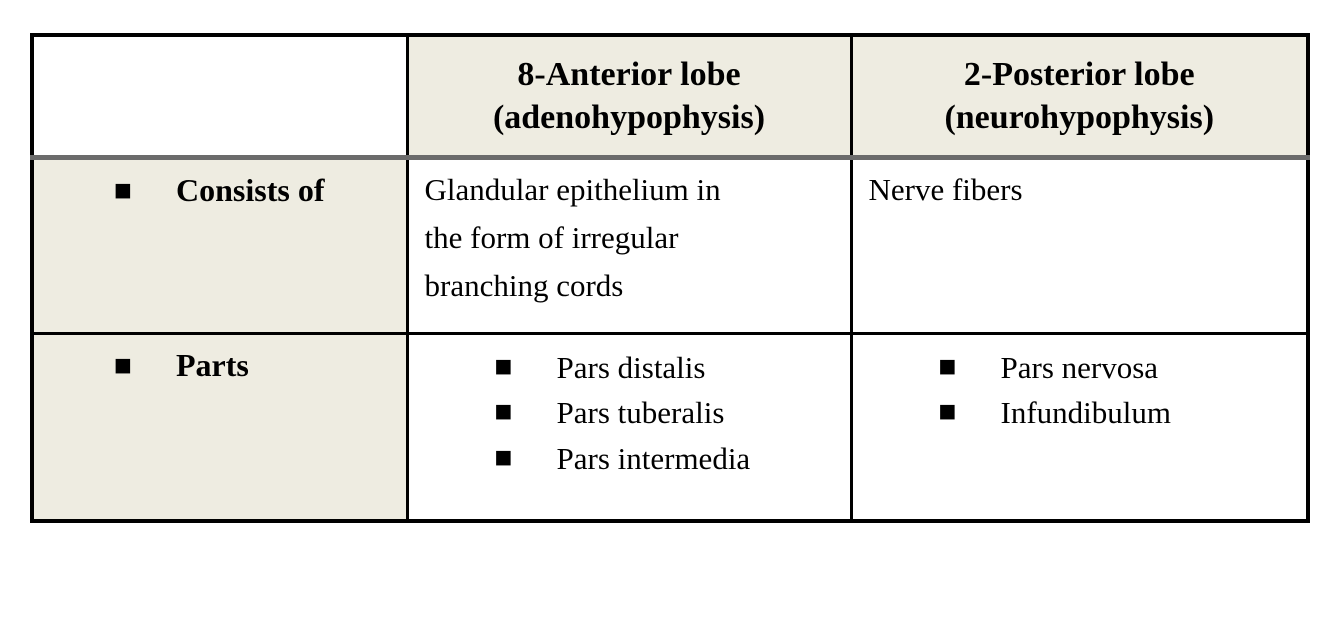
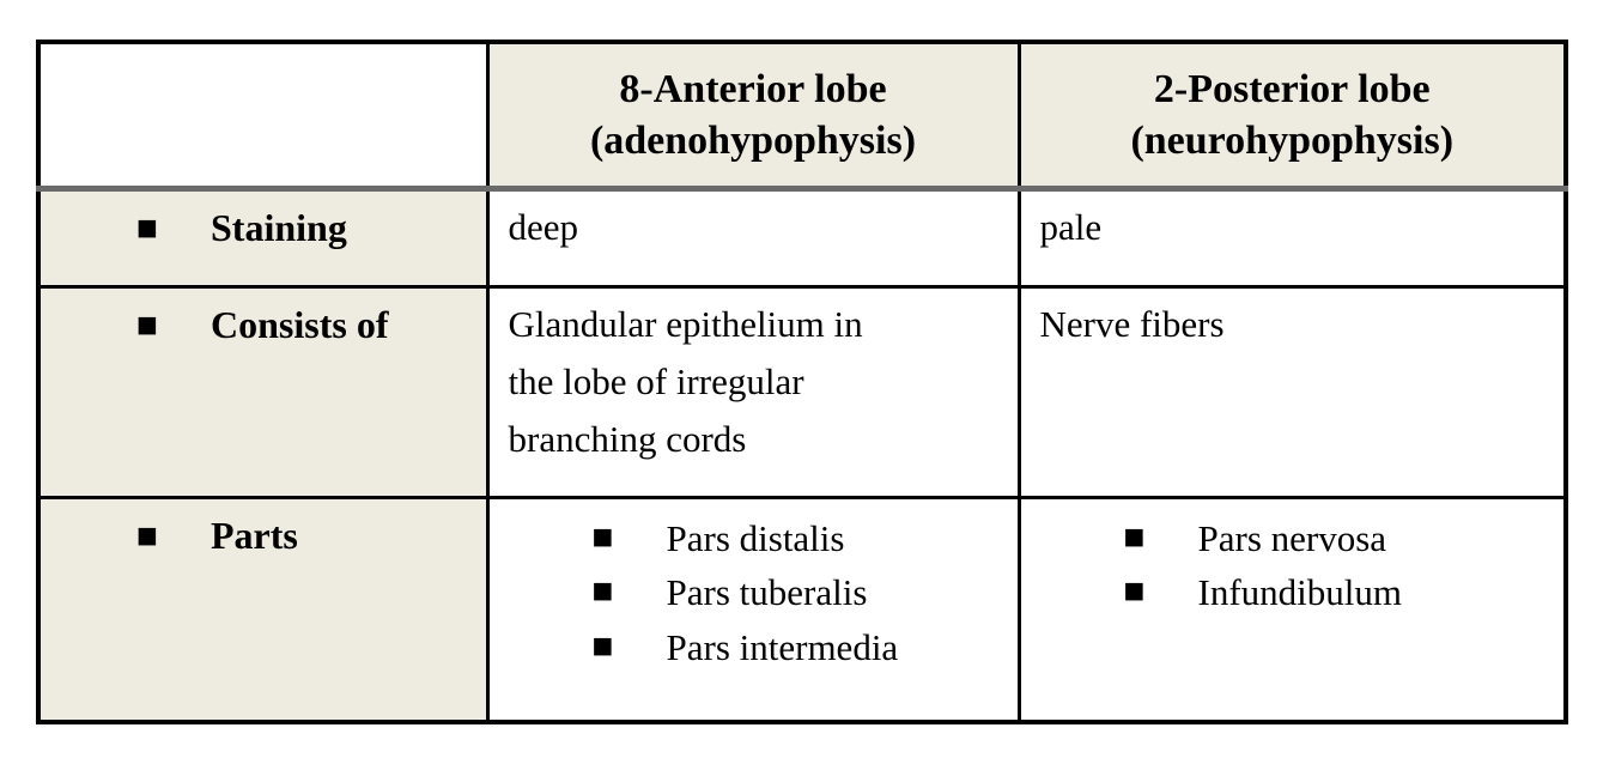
  	8-Anterior lobe (adenohypophysis)	2-Posterior lobe (neurohypophysis)
+ ■ Staining	deep	pale
- ■ Consists of	Glandular epithelium in the form of irregular branching cords	Nerve fibers
+ ■ Consists of	Glandular epithelium in the lobe of irregular branching cords	Nerve fibers
  ■ Parts	■ Pars distalis ■ Pars tuberalis ■ Pars intermedia	■ Pars nervosa ■ Infundibulum
